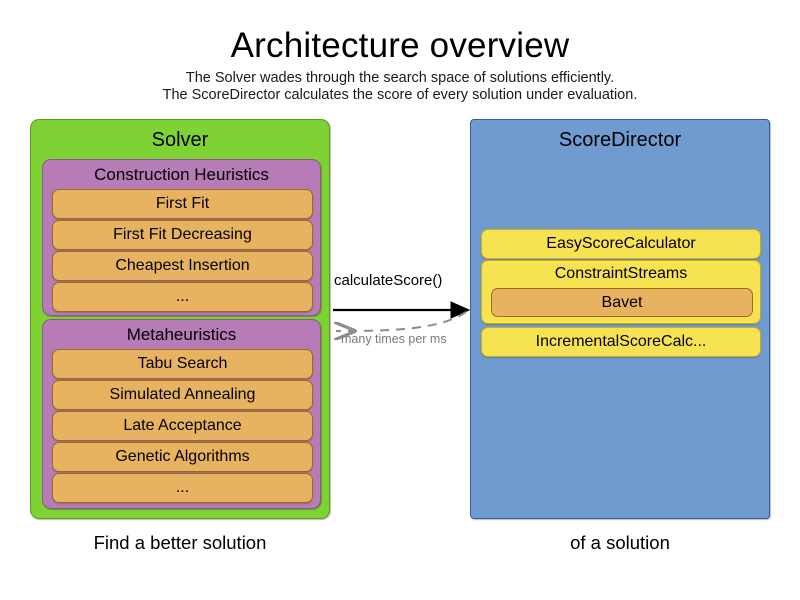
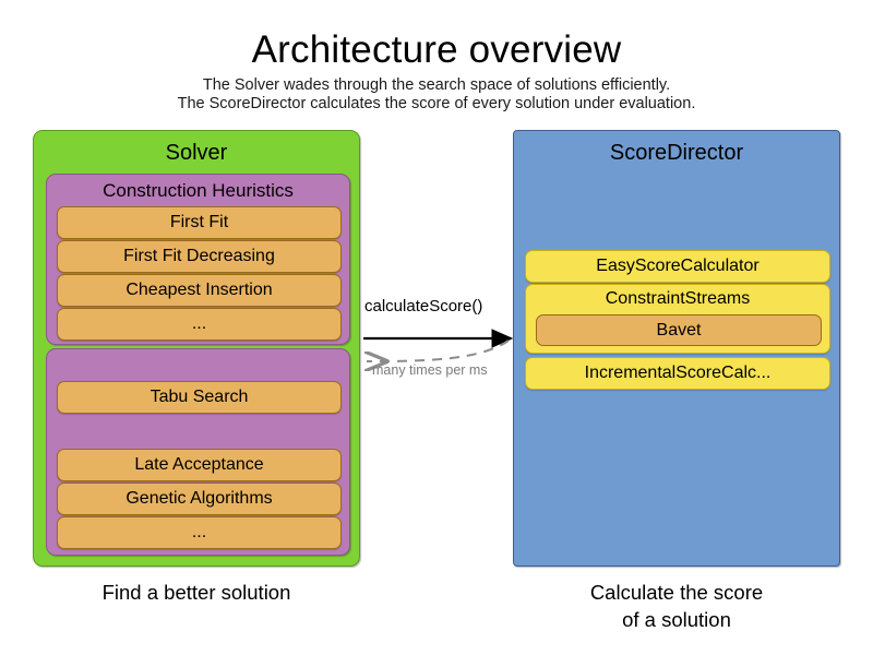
  Architecture overview
  The Solver wades through the search space of solutions efficiently.
  The ScoreDirector calculates the score of every solution under evaluation.
  Solver
  Construction Heuristics
  First Fit
  First Fit Decreasing
  Cheapest Insertion
  ...
- Metaheuristics
  Tabu Search
- Simulated Annealing
  Late Acceptance
  Genetic Algorithms
  ...
  ScoreDirector
  EasyScoreCalculator
  ConstraintStreams
  Bavet
  IncrementalScoreCalc...
  calculateScore()
  many times per ms
  Find a better solution
+ Calculate the score
  of a solution
